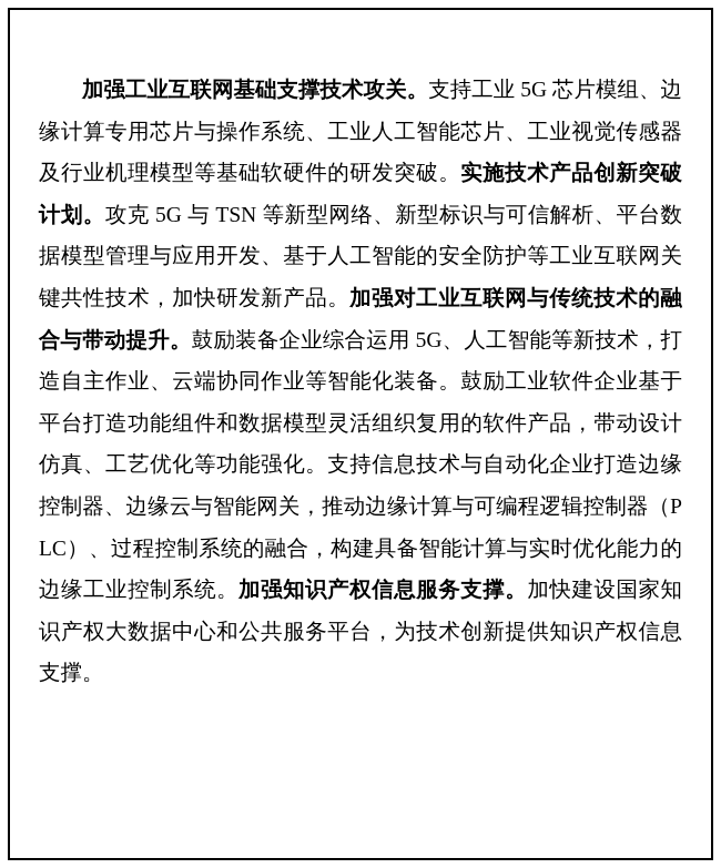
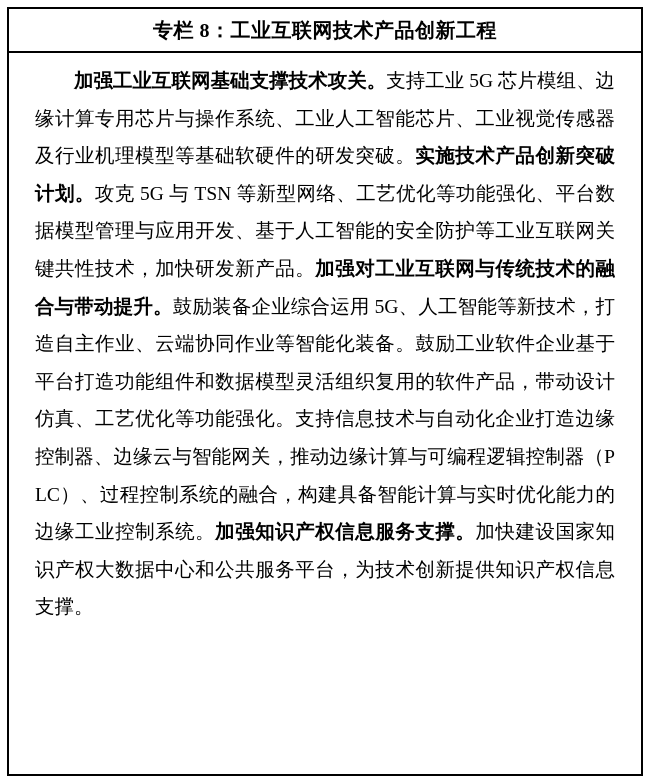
+ 专栏 8：工业互联网技术产品创新工程
- 加强工业互联网基础支撑技术攻关。支持工业 5G 芯片模组、边缘计算专用芯片与操作系统、工业人工智能芯片、工业视觉传感器及行业机理模型等基础软硬件的研发突破。实施技术产品创新突破计划。攻克 5G 与 TSN 等新型网络、新型标识与可信解析、平台数据模型管理与应用开发、基于人工智能的安全防护等工业互联网关键共性技术，加快研发新产品。加强对工业互联网与传统技术的融合与带动提升。鼓励装备企业综合运用 5G、人工智能等新技术，打造自主作业、云端协同作业等智能化装备。鼓励工业软件企业基于平台打造功能组件和数据模型灵活组织复用的软件产品，带动设计仿真、工艺优化等功能强化。支持信息技术与自动化企业打造边缘控制器、边缘云与智能网关，推动边缘计算与可编程逻辑控制器（PLC）、过程控制系统的融合，构建具备智能计算与实时优化能力的边缘工业控制系统。加强知识产权信息服务支撑。加快建设国家知识产权大数据中心和公共服务平台，为技术创新提供知识产权信息支撑。
+ 加强工业互联网基础支撑技术攻关。支持工业 5G 芯片模组、边缘计算专用芯片与操作系统、工业人工智能芯片、工业视觉传感器及行业机理模型等基础软硬件的研发突破。实施技术产品创新突破计划。攻克 5G 与 TSN 等新型网络、工艺优化等功能强化、平台数据模型管理与应用开发、基于人工智能的安全防护等工业互联网关键共性技术，加快研发新产品。加强对工业互联网与传统技术的融合与带动提升。鼓励装备企业综合运用 5G、人工智能等新技术，打造自主作业、云端协同作业等智能化装备。鼓励工业软件企业基于平台打造功能组件和数据模型灵活组织复用的软件产品，带动设计仿真、工艺优化等功能强化。支持信息技术与自动化企业打造边缘控制器、边缘云与智能网关，推动边缘计算与可编程逻辑控制器（PLC）、过程控制系统的融合，构建具备智能计算与实时优化能力的边缘工业控制系统。加强知识产权信息服务支撑。加快建设国家知识产权大数据中心和公共服务平台，为技术创新提供知识产权信息支撑。
